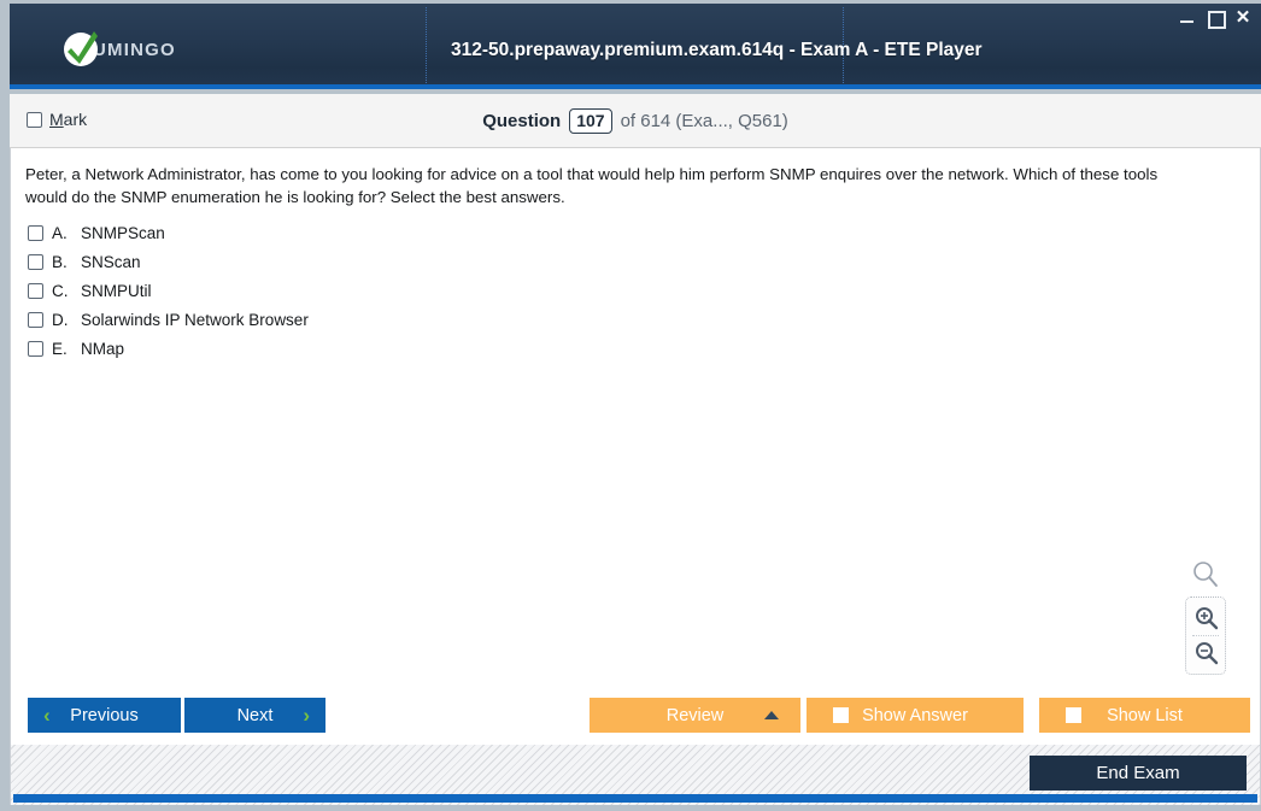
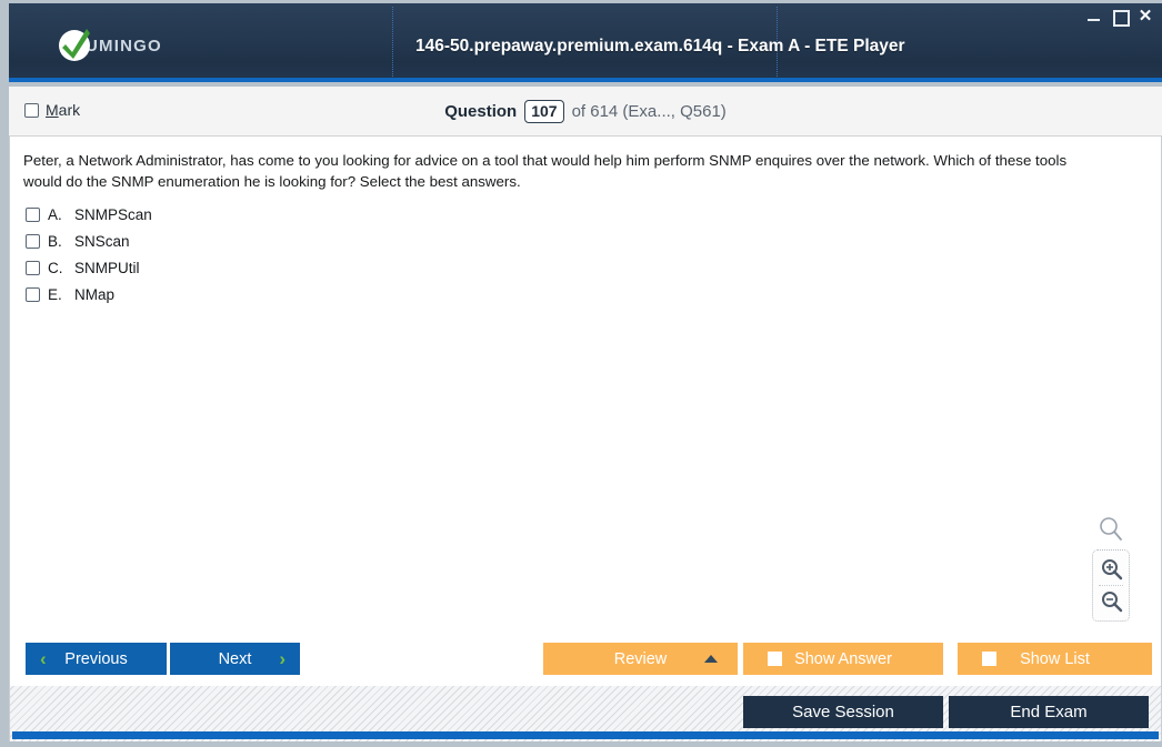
  UMINGO
- 312-50.prepaway.premium.exam.614q - Exam A - ETE Player
+ 146-50.prepaway.premium.exam.614q - Exam A - ETE Player
  ✕
  Mark
  Question
  107
  of 614 (Exa..., Q561)
  Peter, a Network Administrator, has come to you looking for advice on a tool that would help him perform SNMP enquires over the network. Which of these tools would do the SNMP enumeration he is looking for? Select the best answers.
  A.
  SNMPScan
  B.
  SNScan
  C.
  SNMPUtil
- D.
- Solarwinds IP Network Browser
  E.
  NMap
  ‹
  Previous
  Next
  ›
  Review
  Show Answer
  Show List
+ Save Session
  End Exam
